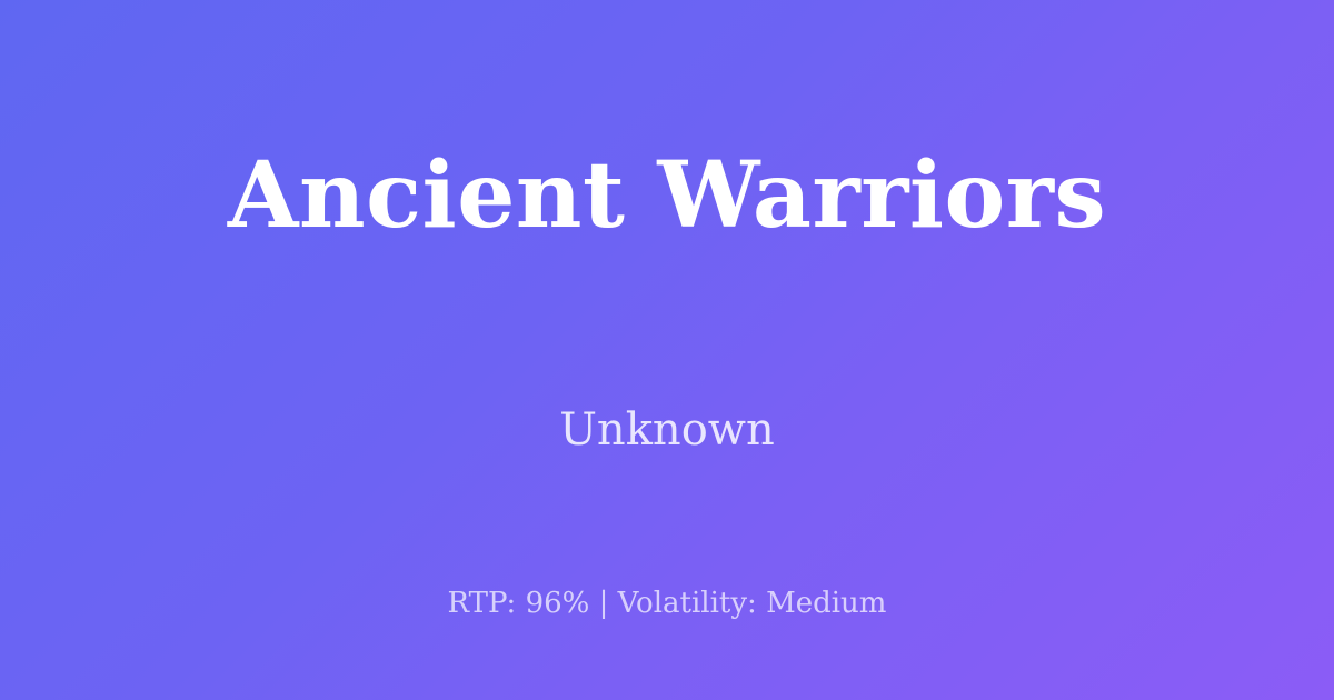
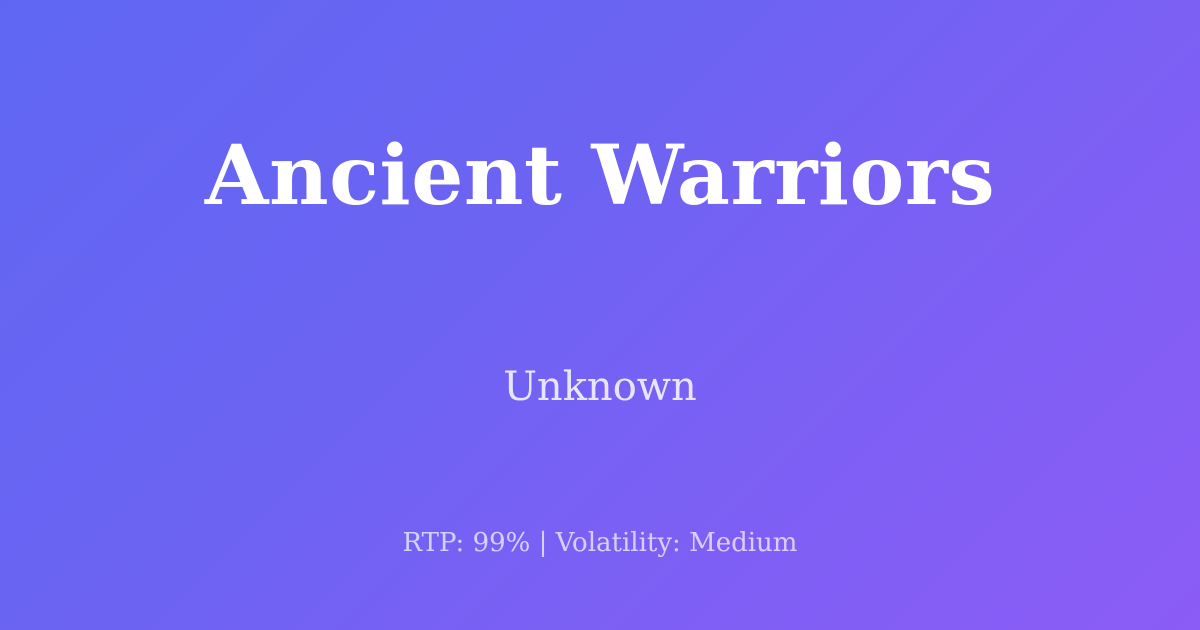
  Ancient Warriors
  Unknown
- RTP: 96% | Volatility: Medium
+ RTP: 99% | Volatility: Medium
